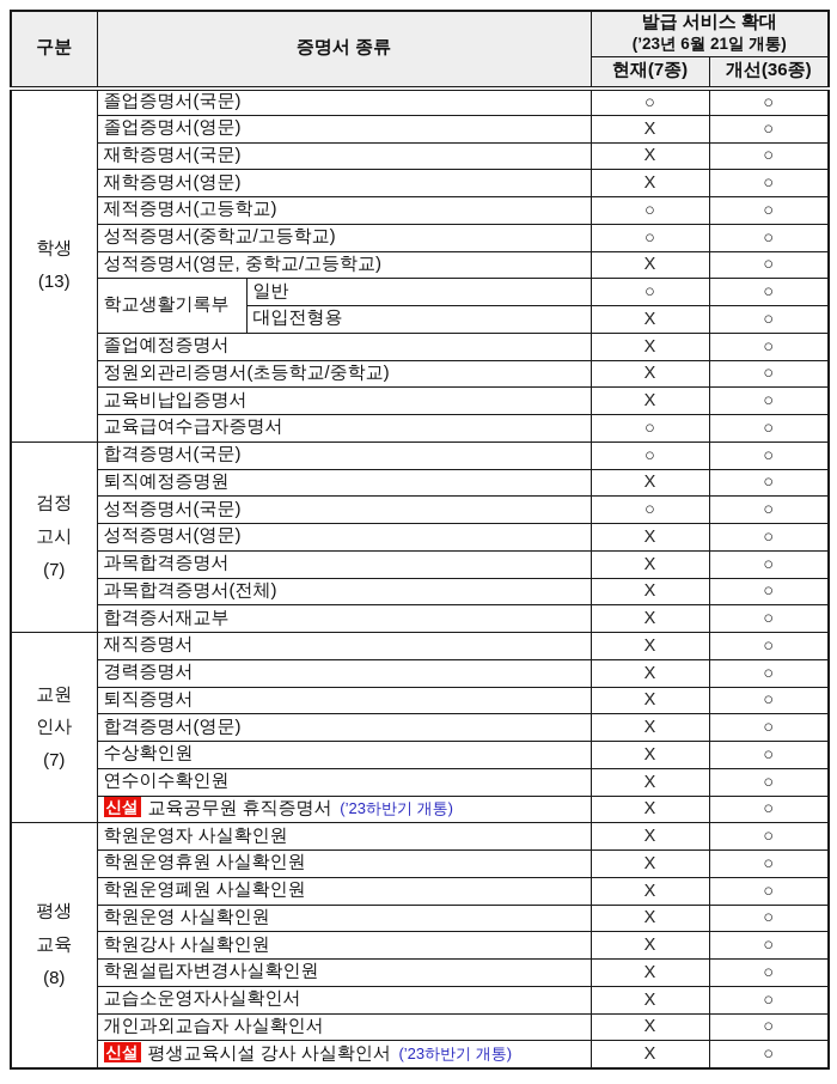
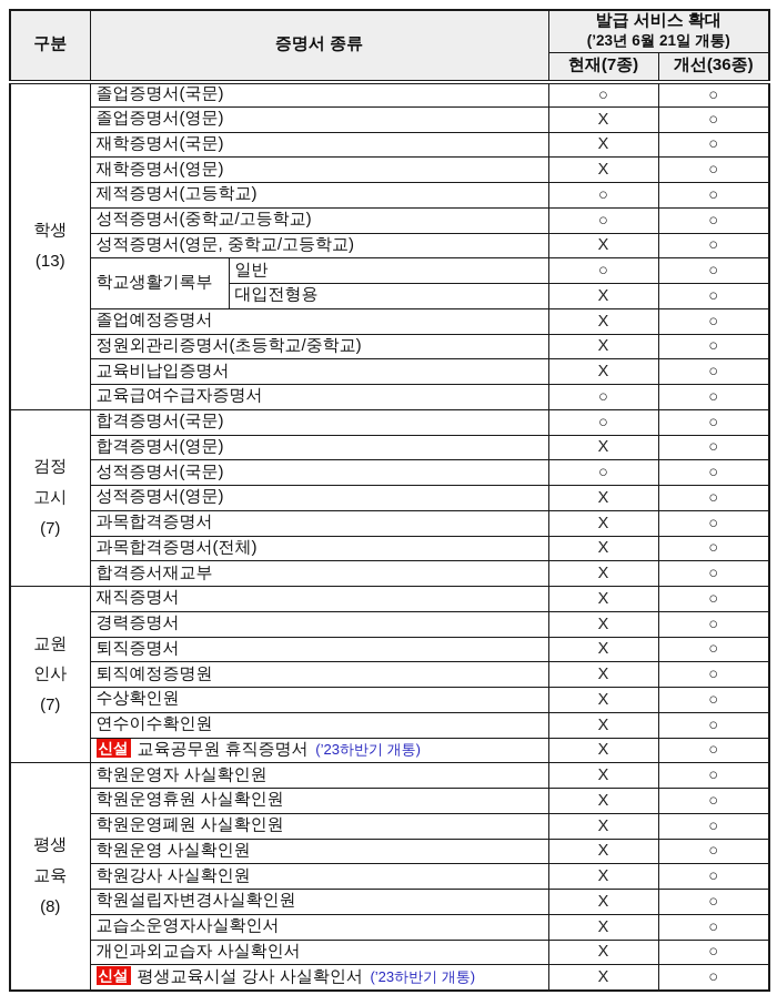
  구분	증명서 종류	발급 서비스 확대 (’23년 6월 21일 개통)
  현재(7종)	개선(36종)
  학생(13)	졸업증명서(국문)	○	○
  졸업증명서(영문)	X	○
  재학증명서(국문)	X	○
  재학증명서(영문)	X	○
  제적증명서(고등학교)	○	○
  성적증명서(중학교/고등학교)	○	○
  성적증명서(영문, 중학교/고등학교)	X	○
  학교생활기록부	일반	○	○
  대입전형용	X	○
  졸업예정증명서	X	○
  정원외관리증명서(초등학교/중학교)	X	○
  교육비납입증명서	X	○
  교육급여수급자증명서	○	○
  검정고시(7)	합격증명서(국문)	○	○
- 퇴직예정증명원	X	○
+ 합격증명서(영문)	X	○
  성적증명서(국문)	○	○
  성적증명서(영문)	X	○
  과목합격증명서	X	○
  과목합격증명서(전체)	X	○
  합격증서재교부	X	○
  교원인사(7)	재직증명서	X	○
  경력증명서	X	○
  퇴직증명서	X	○
- 합격증명서(영문)	X	○
+ 퇴직예정증명원	X	○
  수상확인원	X	○
  연수이수확인원	X	○
  신설 교육공무원 휴직증명서 (’23하반기 개통)	X	○
  평생교육(8)	학원운영자 사실확인원	X	○
  학원운영휴원 사실확인원	X	○
  학원운영폐원 사실확인원	X	○
  학원운영 사실확인원	X	○
  학원강사 사실확인원	X	○
  학원설립자변경사실확인원	X	○
  교습소운영자사실확인서	X	○
  개인과외교습자 사실확인서	X	○
  신설 평생교육시설 강사 사실확인서 (’23하반기 개통)	X	○
